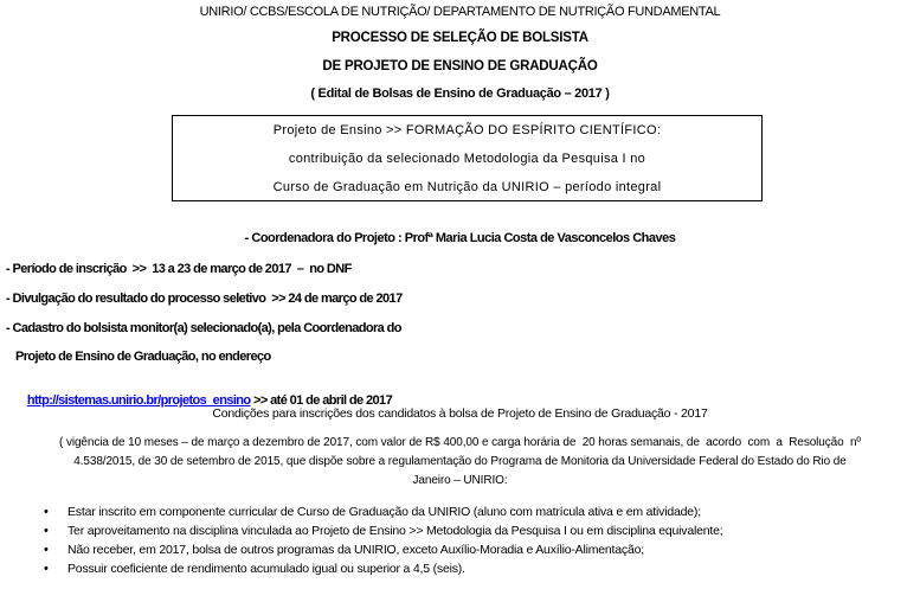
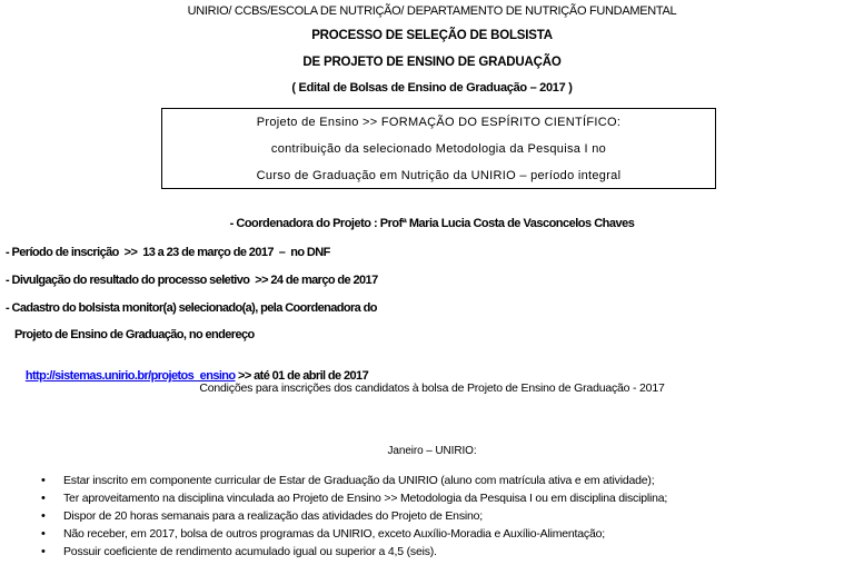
  UNIRIO/ CCBS/ESCOLA DE NUTRIÇÃO/ DEPARTAMENTO DE NUTRIÇÃO FUNDAMENTAL
  PROCESSO DE SELEÇÃO DE BOLSISTA
  DE PROJETO DE ENSINO DE GRADUAÇÃO
  ( Edital de Bolsas de Ensino de Graduação – 2017 )
  Projeto de Ensino >> FORMAÇÃO DO ESPÍRITO CIENTÍFICO:
  contribuição da selecionado Metodologia da Pesquisa I no
  Curso de Graduação em Nutrição da UNIRIO – período integral
  - Coordenadora do Projeto : Profª Maria Lucia Costa de Vasconcelos Chaves
  - Período de inscrição >> 13 a 23 de março de 2017 – no DNF
  - Divulgação do resultado do processo seletivo >> 24 de março de 2017
  - Cadastro do bolsista monitor(a) selecionado(a), pela Coordenadora do
  Projeto de Ensino de Graduação, no endereço
  http://sistemas.unirio.br/projetos_ensino >> até 01 de abril de 2017
  Condições para inscrições dos candidatos à bolsa de Projeto de Ensino de Graduação - 2017
- ( vigência de 10 meses – de março a dezembro de 2017, com valor de R$ 400,00 e carga horária de 20 horas semanais, de acordo com a Resolução nº
- 4.538/2015, de 30 de setembro de 2015, que dispõe sobre a regulamentação do Programa de Monitoria da Universidade Federal do Estado do Rio de
  Janeiro – UNIRIO:
- Estar inscrito em componente curricular de Curso de Graduação da UNIRIO (aluno com matrícula ativa e em atividade);
+ Estar inscrito em componente curricular de Estar de Graduação da UNIRIO (aluno com matrícula ativa e em atividade);
- Ter aproveitamento na disciplina vinculada ao Projeto de Ensino >> Metodologia da Pesquisa I ou em disciplina equivalente;
+ Ter aproveitamento na disciplina vinculada ao Projeto de Ensino >> Metodologia da Pesquisa I ou em disciplina disciplina;
+ Dispor de 20 horas semanais para a realização das atividades do Projeto de Ensino;
  Não receber, em 2017, bolsa de outros programas da UNIRIO, exceto Auxílio-Moradia e Auxílio-Alimentação;
  Possuir coeficiente de rendimento acumulado igual ou superior a 4,5 (seis).
